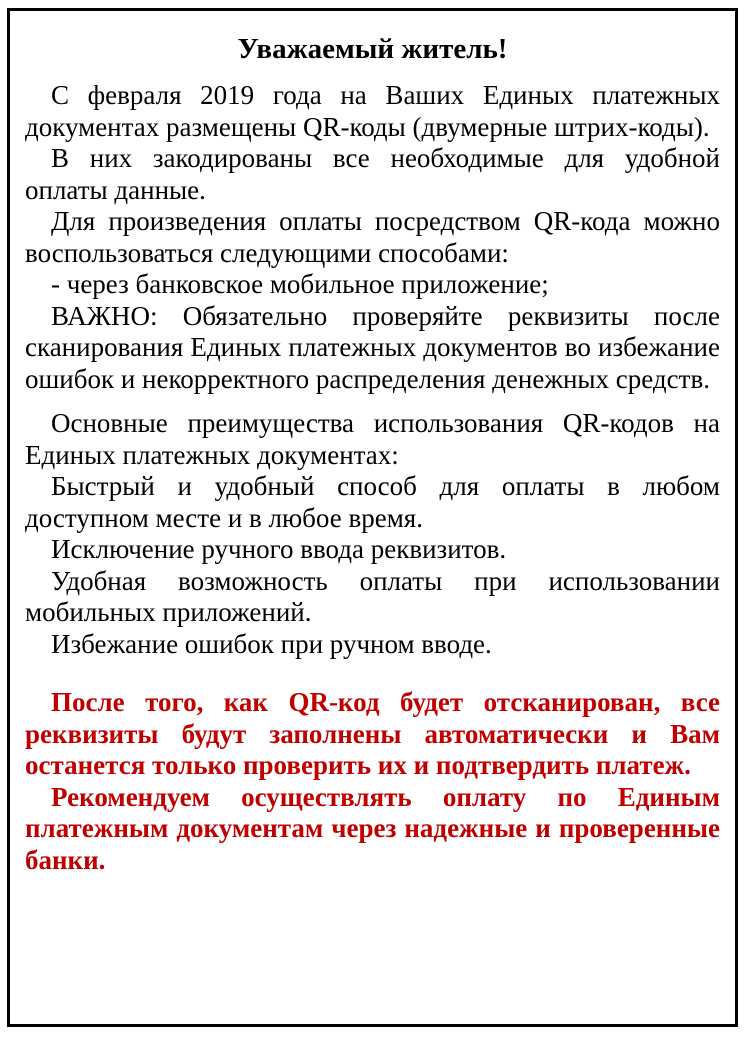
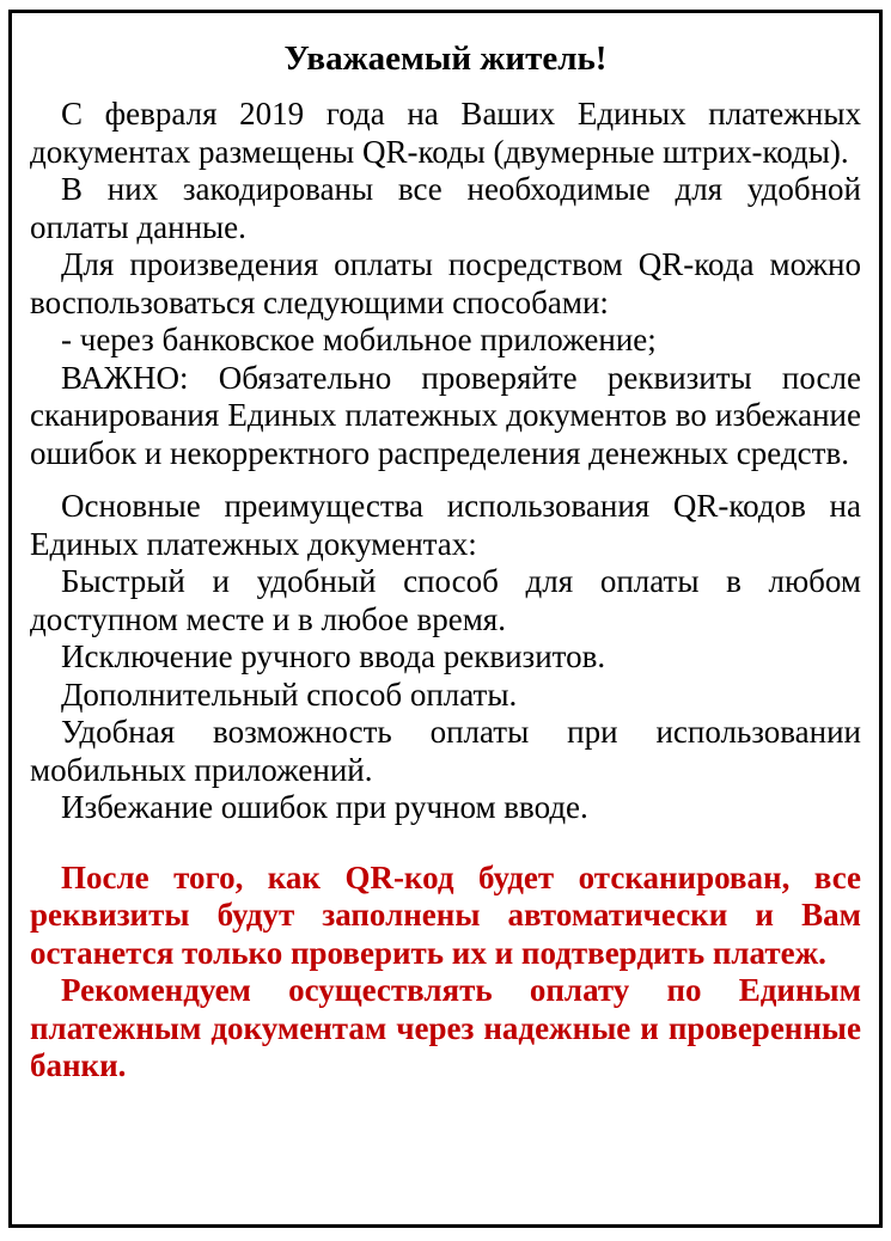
  Уважаемый житель!
  С февраля 2019 года на Ваших Единых платежных документах размещены QR-коды (двумерные штрих-коды).
  В них закодированы все необходимые для удобной оплаты данные.
  Для произведения оплаты посредством QR-кода можно воспользоваться следующими способами:
  - через банковское мобильное приложение;
  ВАЖНО: Обязательно проверяйте реквизиты после сканирования Единых платежных документов во избежание ошибок и некорректного распределения денежных средств.
  Основные преимущества использования QR-кодов на Единых платежных документах:
  Быстрый и удобный способ для оплаты в любом доступном месте и в любое время.
  Исключение ручного ввода реквизитов.
+ Дополнительный способ оплаты.
  Удобная возможность оплаты при использовании мобильных приложений.
  Избежание ошибок при ручном вводе.
  После того, как QR-код будет отсканирован, все реквизиты будут заполнены автоматически и Вам останется только проверить их и подтвердить платеж.
  Рекомендуем осуществлять оплату по Единым платежным документам через надежные и проверенные банки.
